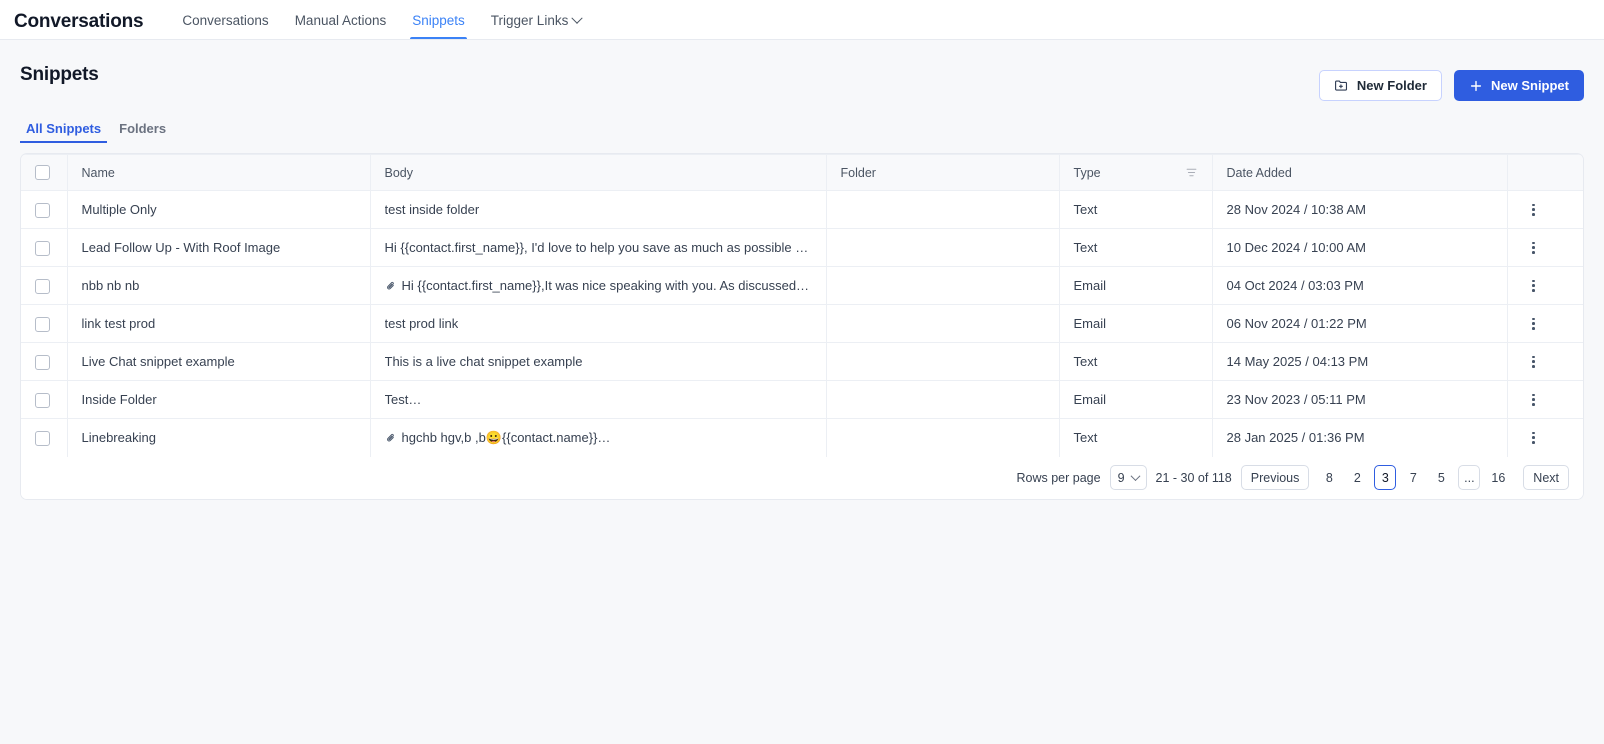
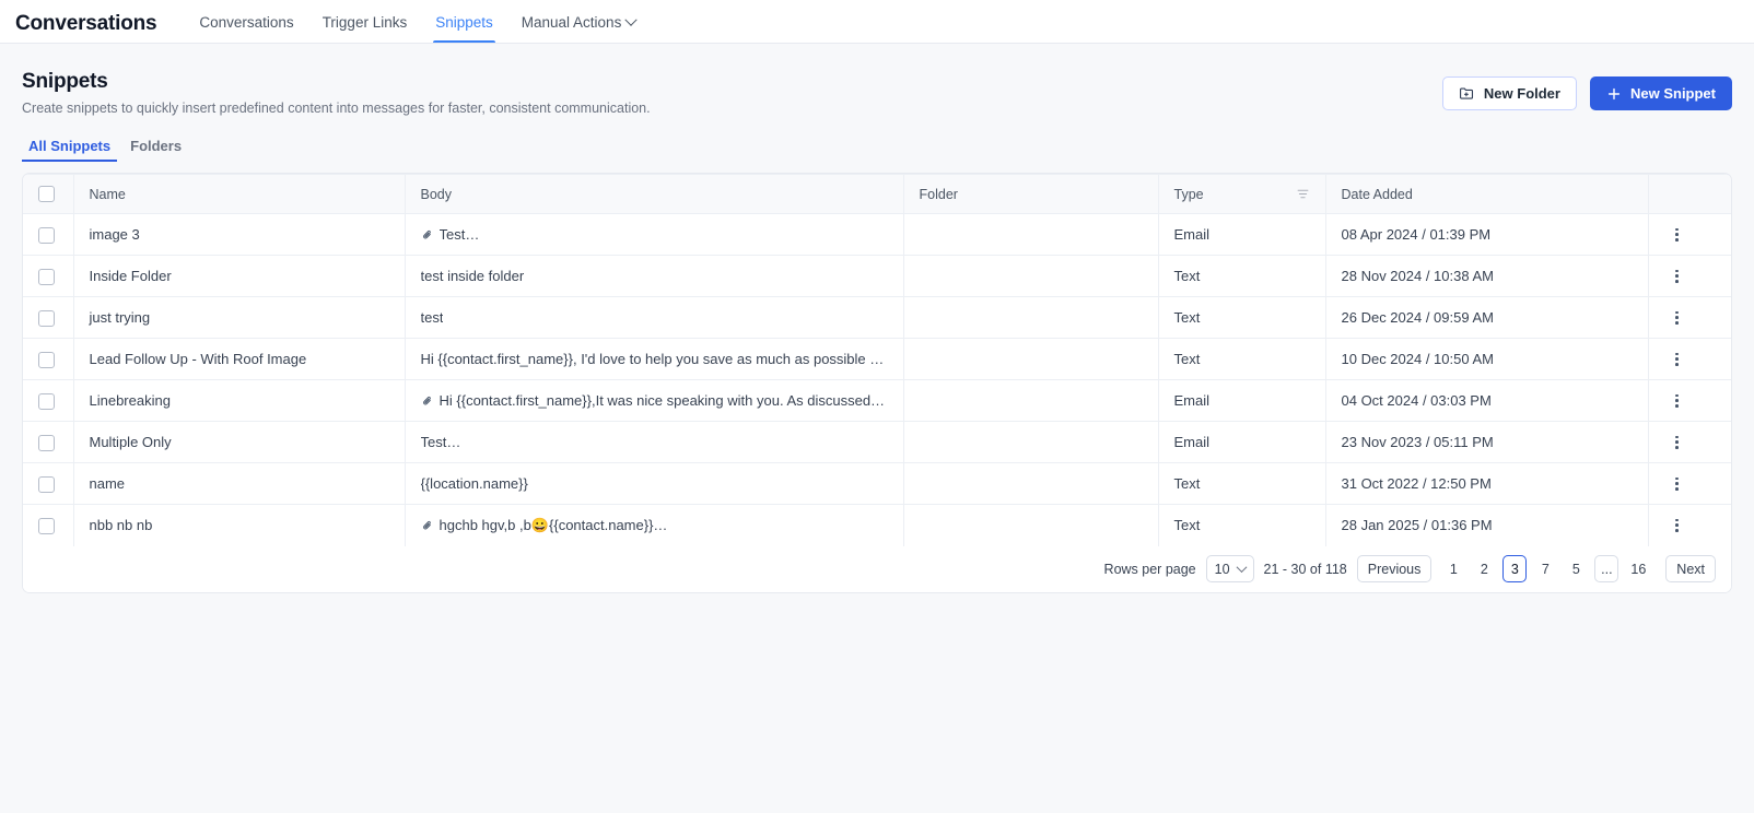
  Conversations
  Conversations
- Manual Actions
+ Trigger Links
  Snippets
- Trigger Links
+ Manual Actions
  Snippets
+ Create snippets to quickly insert predefined content into messages for faster, consistent communication.
  New Folder
  New Snippet
  All Snippets
  Folders
  	Name	Body	Folder	Type	Date Added
+ 	image 3	Test…		Email	08 Apr 2024 / 01:39 PM
- 	Multiple Only	test inside folder		Text	28 Nov 2024 / 10:38 AM
+ 	Inside Folder	test inside folder		Text	28 Nov 2024 / 10:38 AM
+ 	just trying	test		Text	26 Dec 2024 / 09:59 AM
- 	Lead Follow Up - With Roof Image	Hi {{contact.first_name}}, I'd love to help you save as much as possible of		Text	10 Dec 2024 / 10:00 AM
+ 	Lead Follow Up - With Roof Image	Hi {{contact.first_name}}, I'd love to help you save as much as possible of		Text	10 Dec 2024 / 10:50 AM
- 	nbb nb nb	Hi {{contact.first_name}},It was nice speaking with you. As discussed, I		Email	04 Oct 2024 / 03:03 PM
+ 	Linebreaking	Hi {{contact.first_name}},It was nice speaking with you. As discussed, I		Email	04 Oct 2024 / 03:03 PM
- 	link test prod	test prod link		Email	06 Nov 2024 / 01:22 PM
- 	Live Chat snippet example	This is a live chat snippet example		Text	14 May 2025 / 04:13 PM
- 	Inside Folder	Test…		Email	23 Nov 2023 / 05:11 PM
+ 	Multiple Only	Test…		Email	23 Nov 2023 / 05:11 PM
+ 	name	{{location.name}}		Text	31 Oct 2022 / 12:50 PM
- 	Linebreaking	hgchb hgv,b ,b😀{{contact.name}}…		Text	28 Jan 2025 / 01:36 PM
+ 	nbb nb nb	hgchb hgv,b ,b😀{{contact.name}}…		Text	28 Jan 2025 / 01:36 PM
  Rows per page
- 9
+ 10
  21 - 30 of 118
  Previous
- 8
+ 1
  2
  3
  7
  5
  ...
  16
  Next
